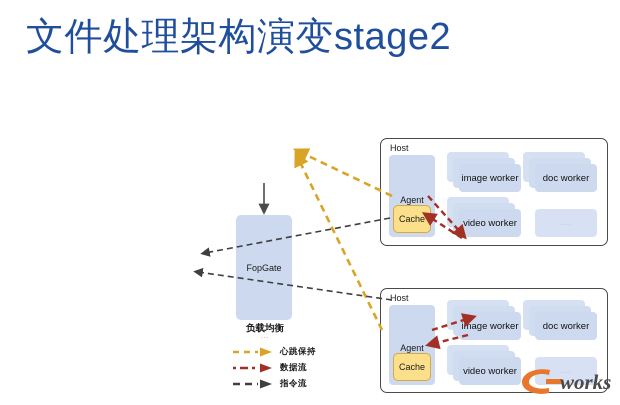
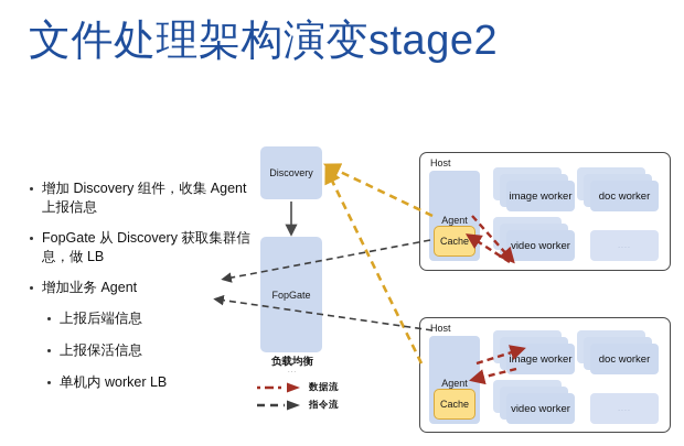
  文件处理架构演变stage2
+ 增加 Discovery 组件，收集 Agent 上报信息
+ FopGate 从 Discovery 获取集群信息，做 LB
+ 增加业务 Agent
+ 上报后端信息
+ 上报保活信息
+ 单机内 worker LB
+ Discovery
  FopGate
  负载均衡
  Host
  Agent
  Cache
  image worker
  doc worker
  video worker
  Host
  Agent
  Cache
  image worker
  doc worker
  video worker
- 心跳保持
  数据流
  指令流
- works
